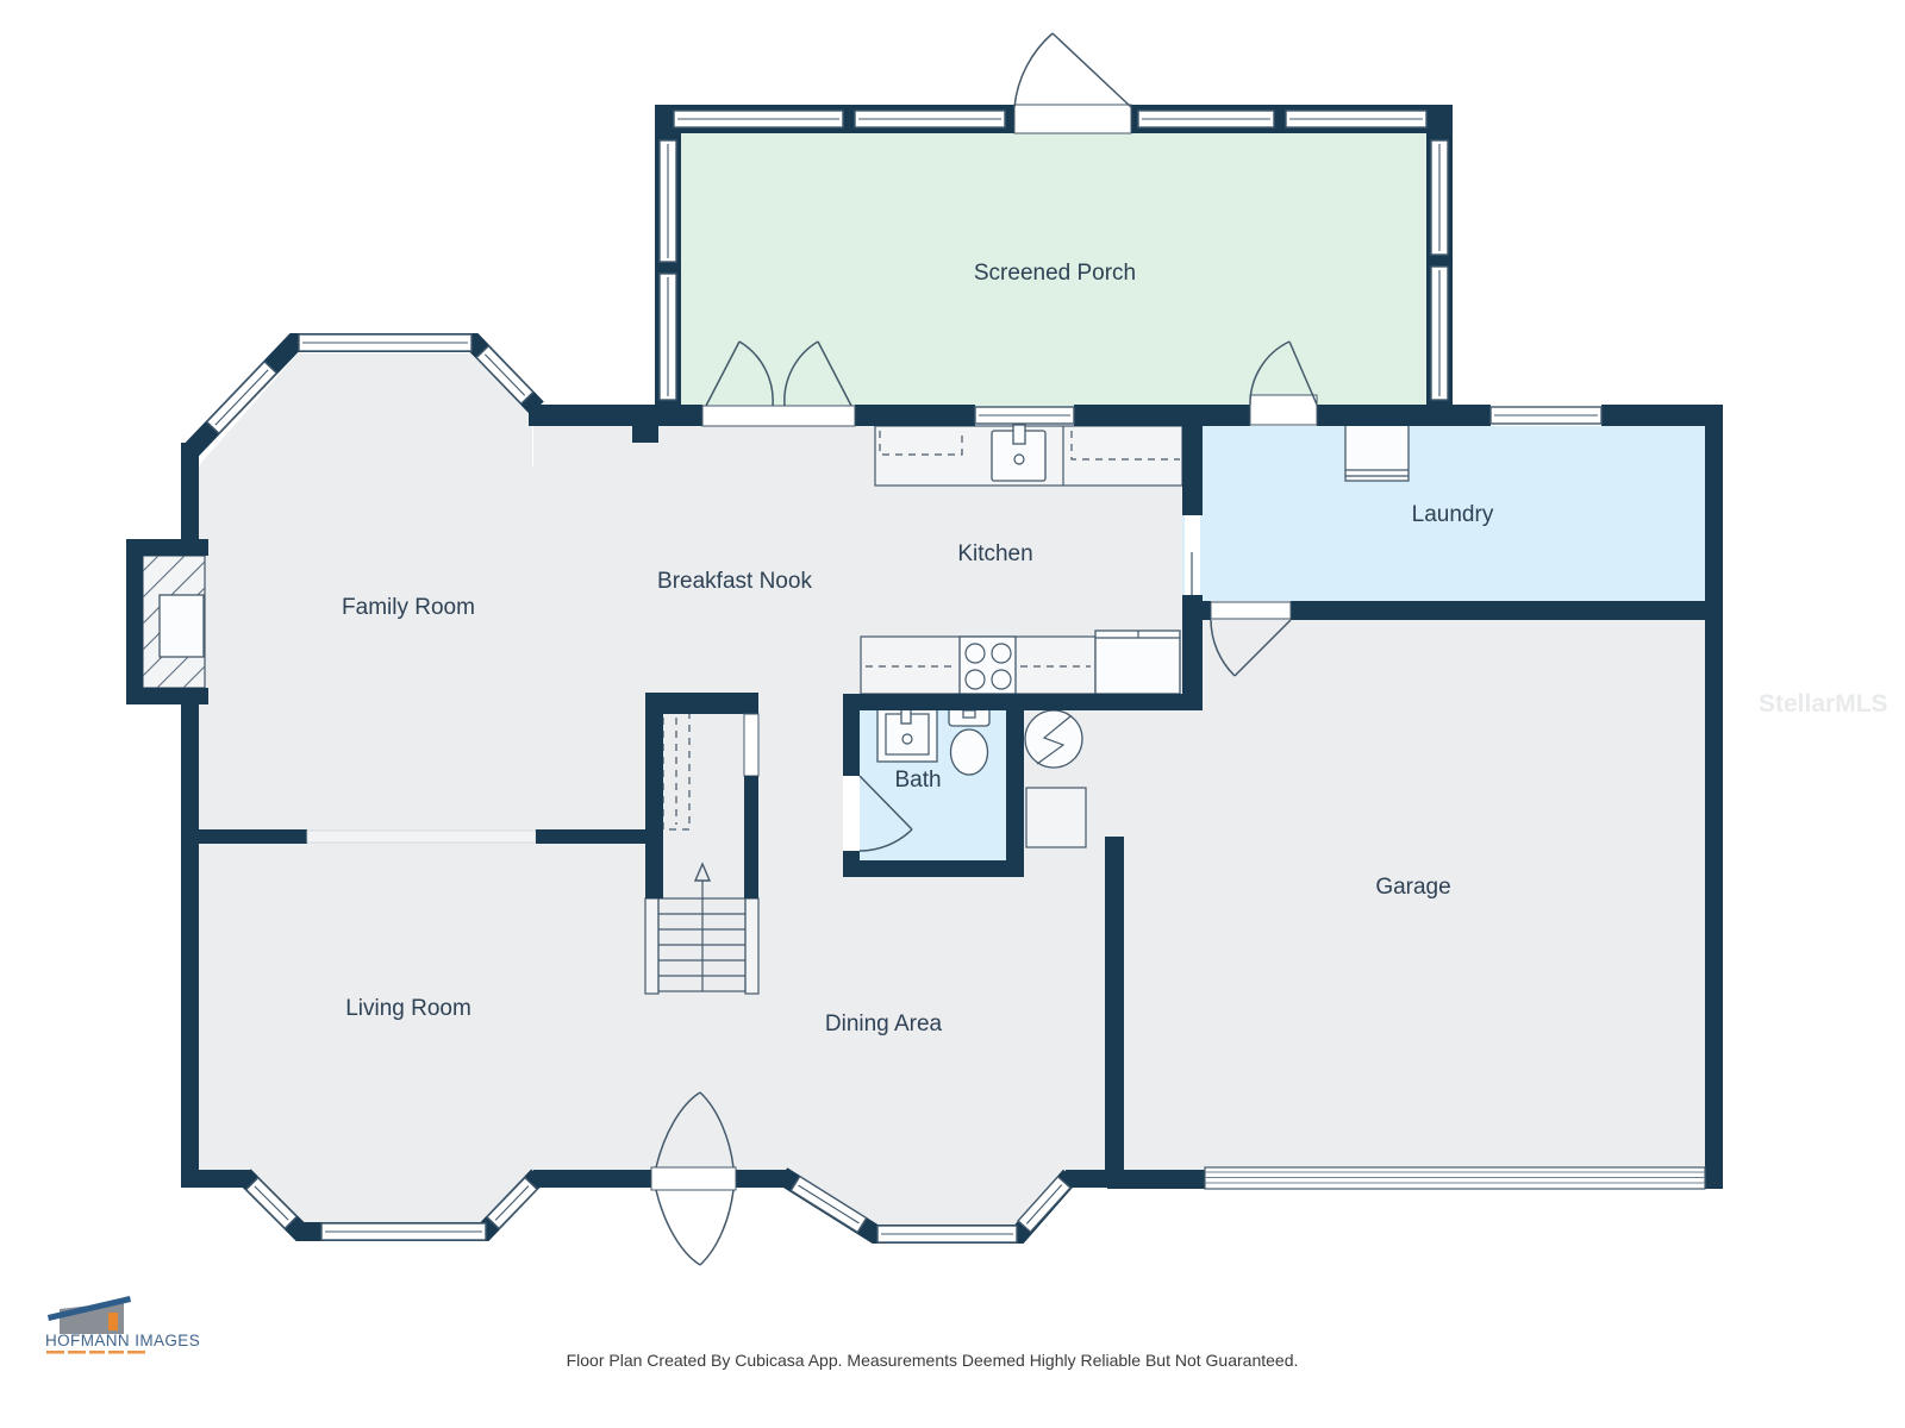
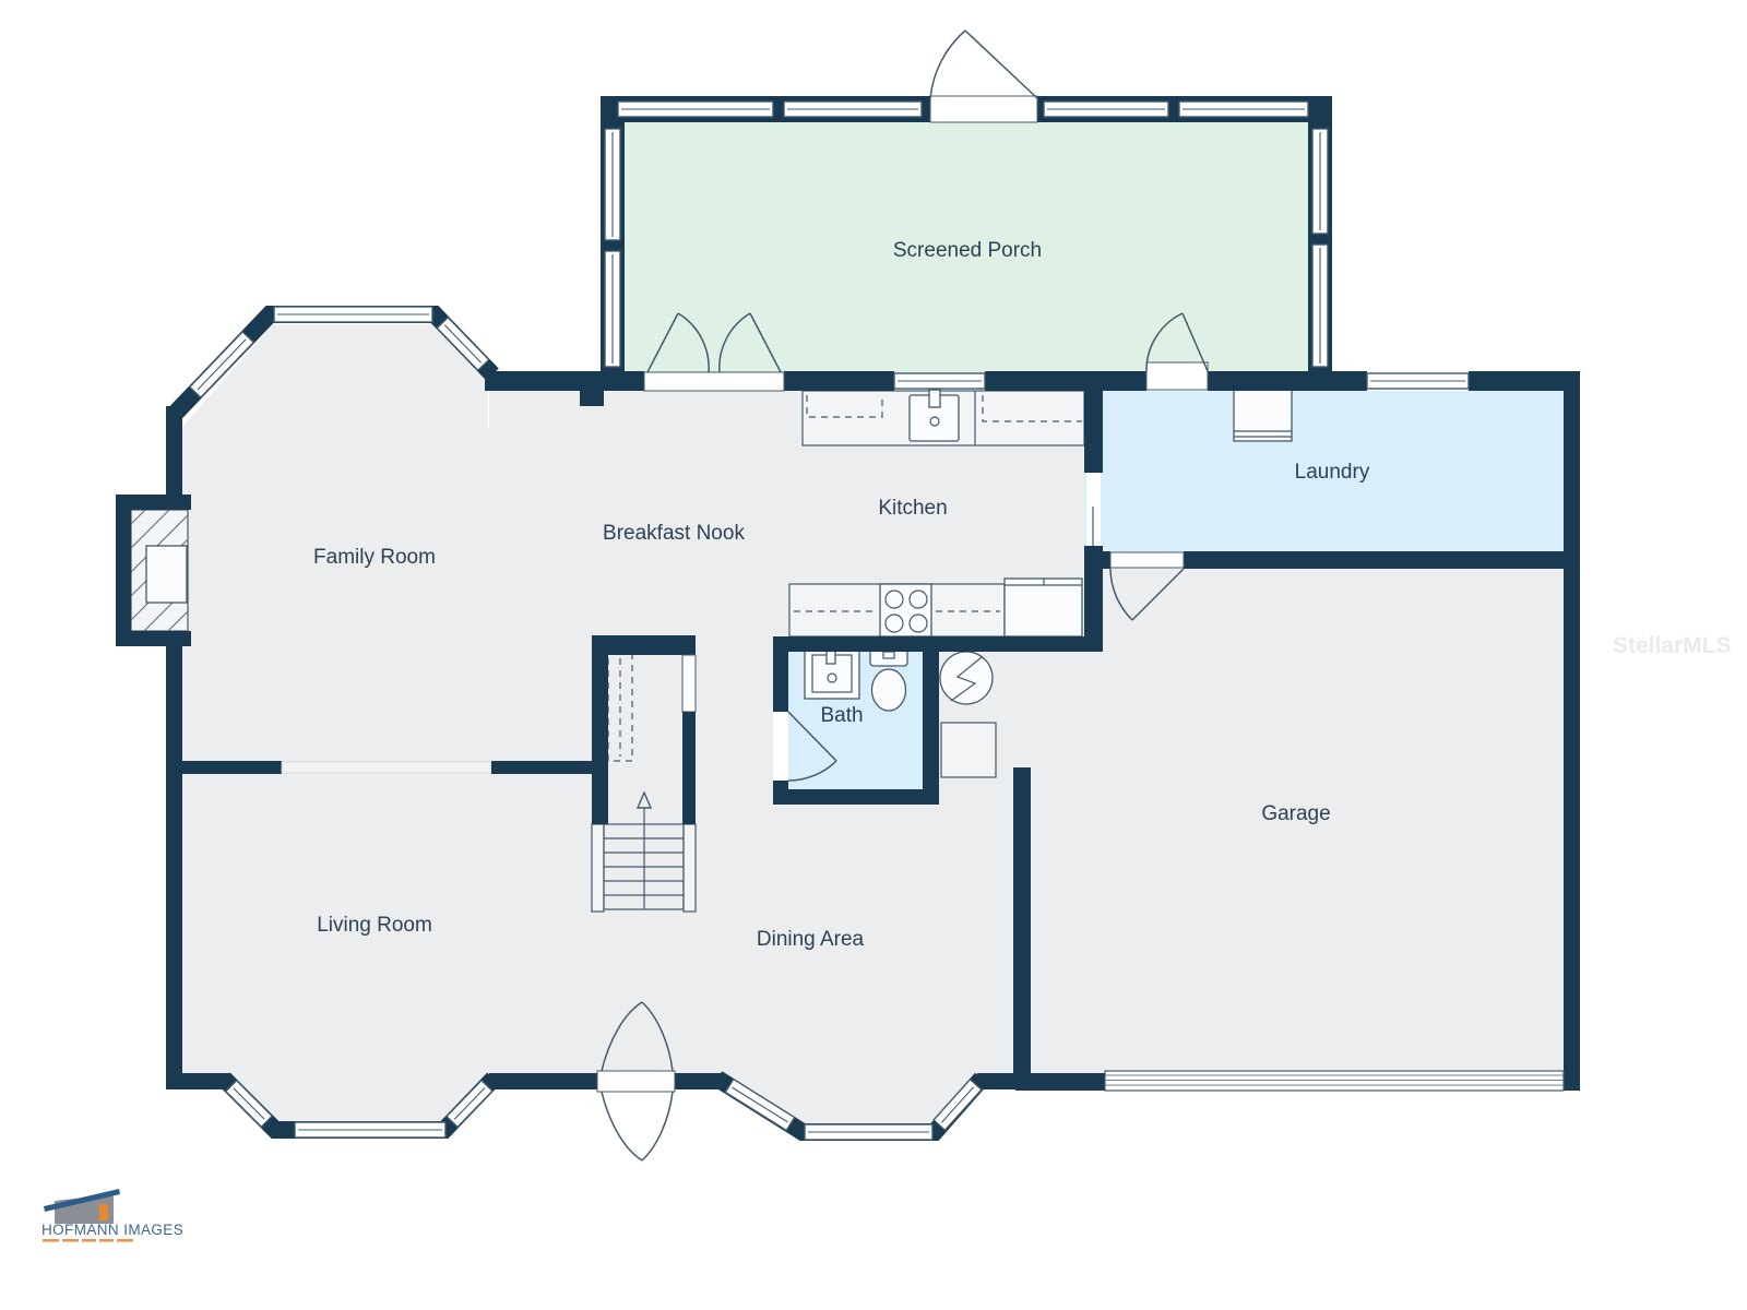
  Screened Porch
  Family Room
  Breakfast Nook
  Kitchen
  Laundry
  Bath
  Garage
  Living Room
  Dining Area
  HOFMANN IMAGES
- Floor Plan Created By Cubicasa App. Measurements Deemed Highly Reliable But Not Guaranteed.
